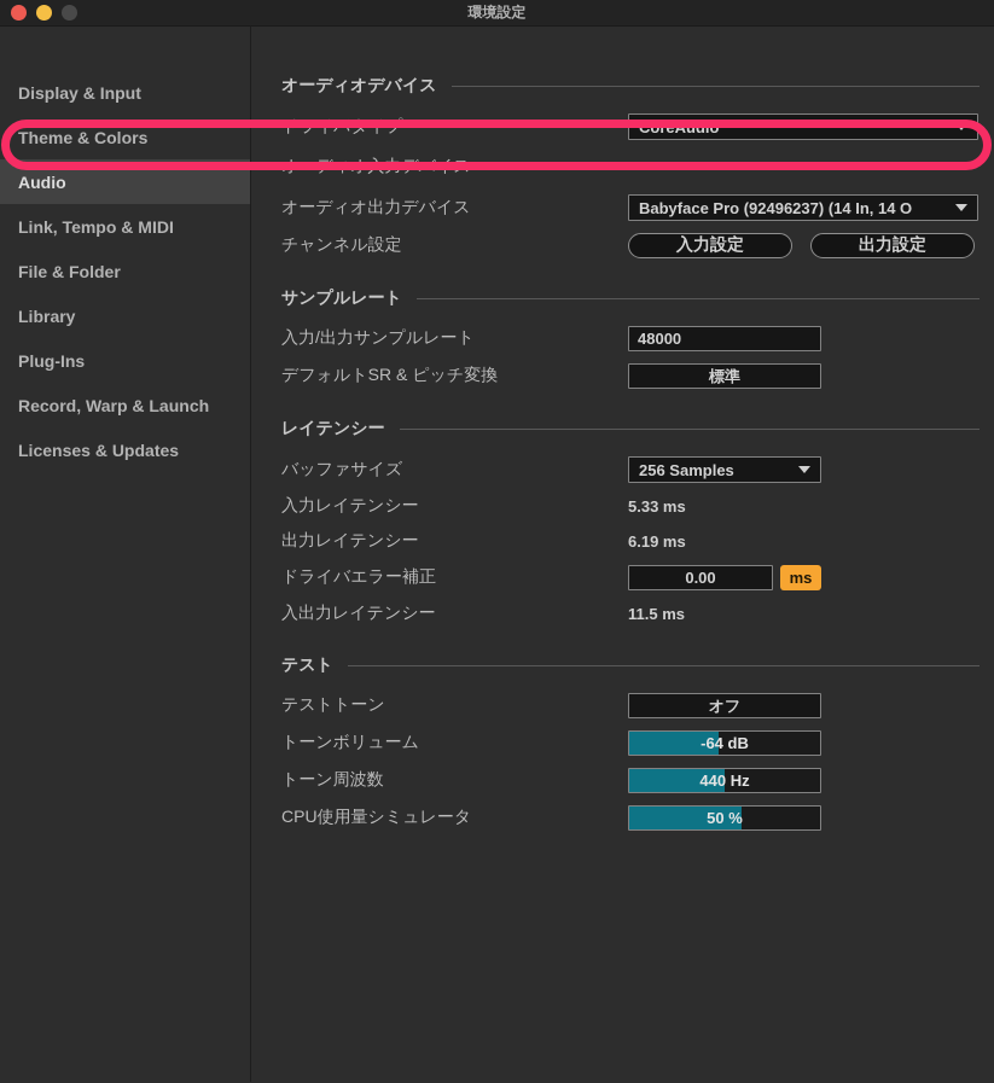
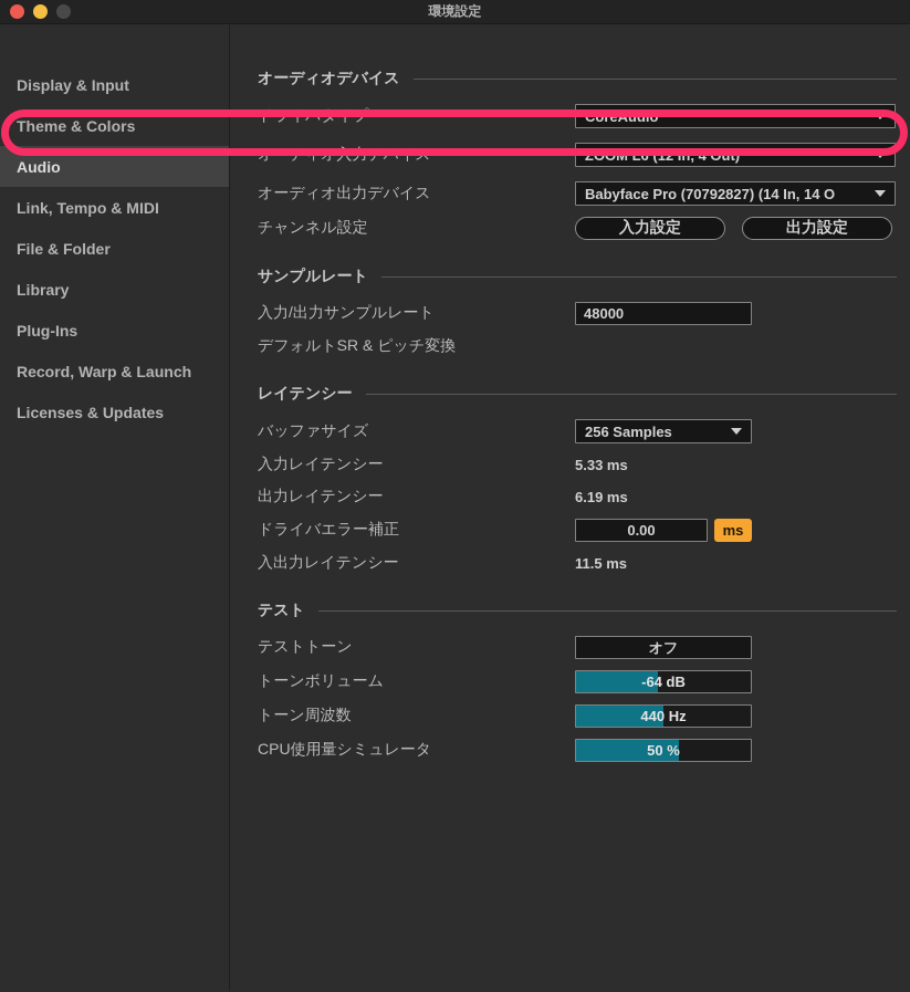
  環境設定
  Display & Input
  Theme & Colors
  Audio
  Link, Tempo & MIDI
  File & Folder
  Library
  Plug-Ins
  Record, Warp & Launch
  Licenses & Updates
  オーディオデバイス
  ドライバタイプ
  CoreAudio
  オーディオ入力デバイス
+ ZOOM L6 (12 In, 4 Out)
  オーディオ出力デバイス
- Babyface Pro (92496237) (14 In, 14 O
+ Babyface Pro (70792827) (14 In, 14 O
  チャンネル設定
  入力設定
  出力設定
  サンプルレート
  入力/出力サンプルレート
  48000
  デフォルトSR & ピッチ変換
- 標準
  レイテンシー
  バッファサイズ
  256 Samples
  入力レイテンシー
  5.33 ms
  出力レイテンシー
  6.19 ms
  ドライバエラー補正
  0.00
  ms
  入出力レイテンシー
  11.5 ms
  テスト
  テストトーン
  オフ
  トーンボリューム
  -64 dB
  トーン周波数
  440 Hz
  CPU使用量シミュレータ
  50 %
